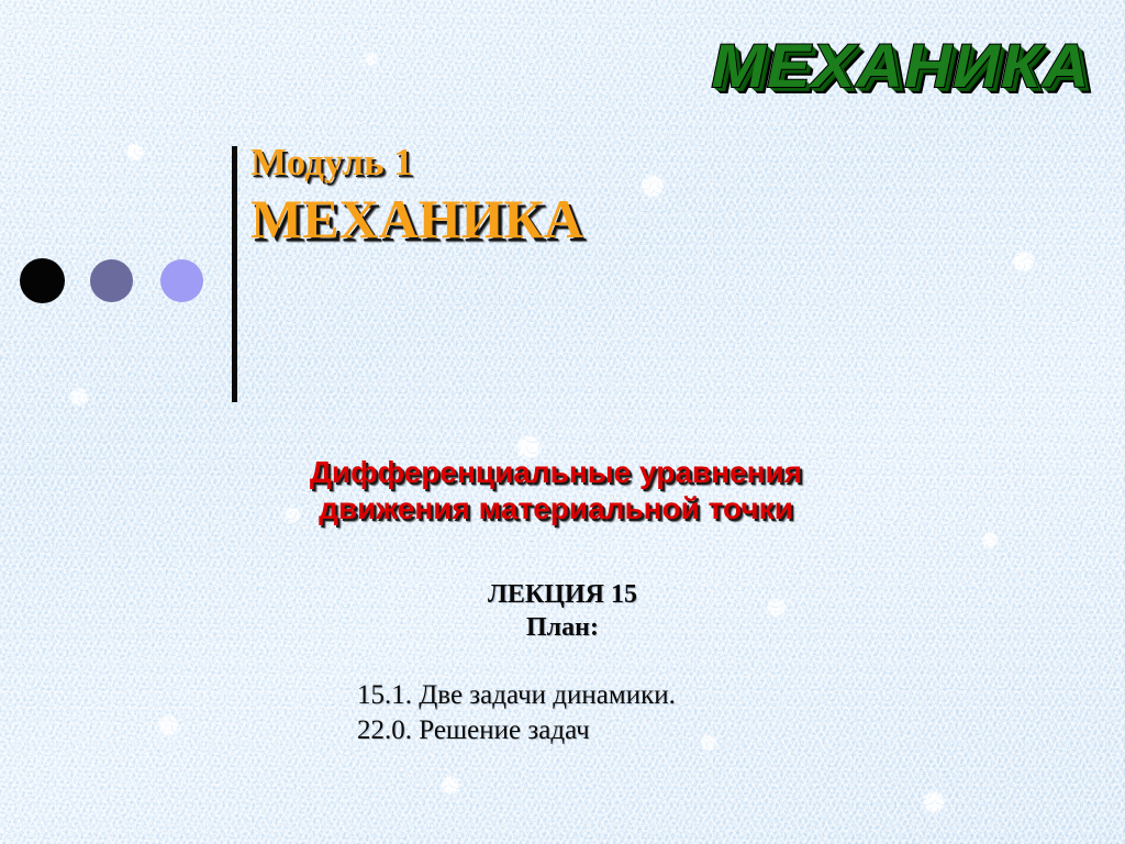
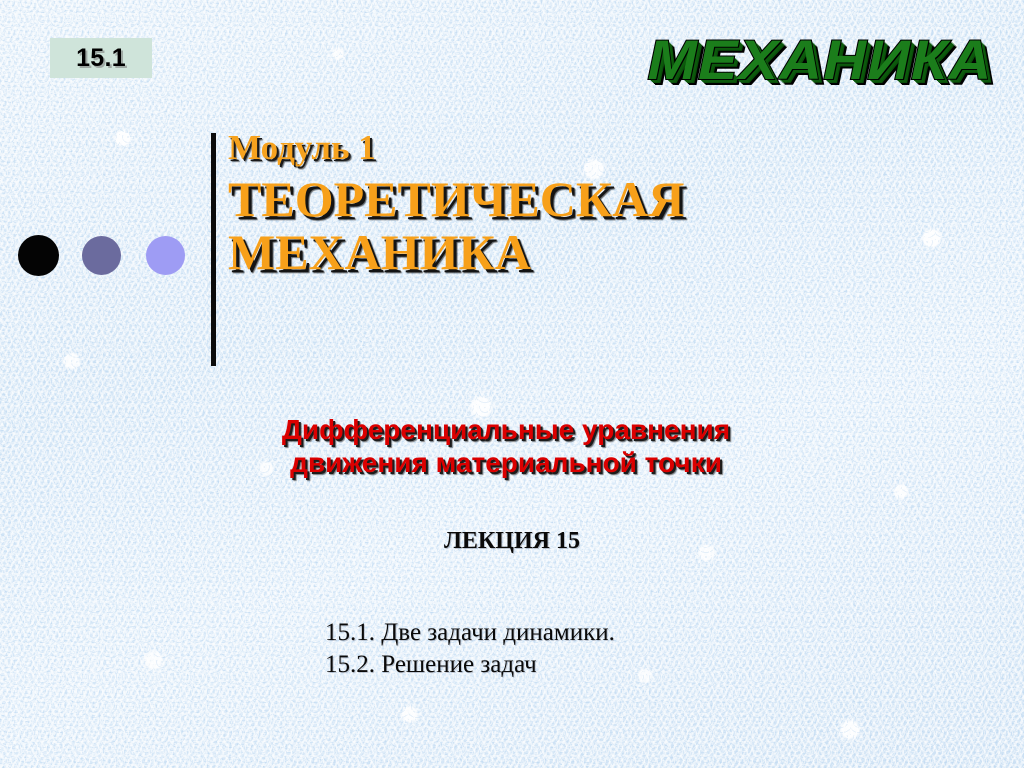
+ 15.1
  МЕХАНИКА
  Модуль 1
+ ТЕОРЕТИЧЕСКАЯ
  МЕХАНИКА
  Дифференциальные уравнения
  движения материальной точки
  ЛЕКЦИЯ 15
- План:
  15.1. Две задачи динамики.
- 22.0. Решение задач
+ 15.2. Решение задач
